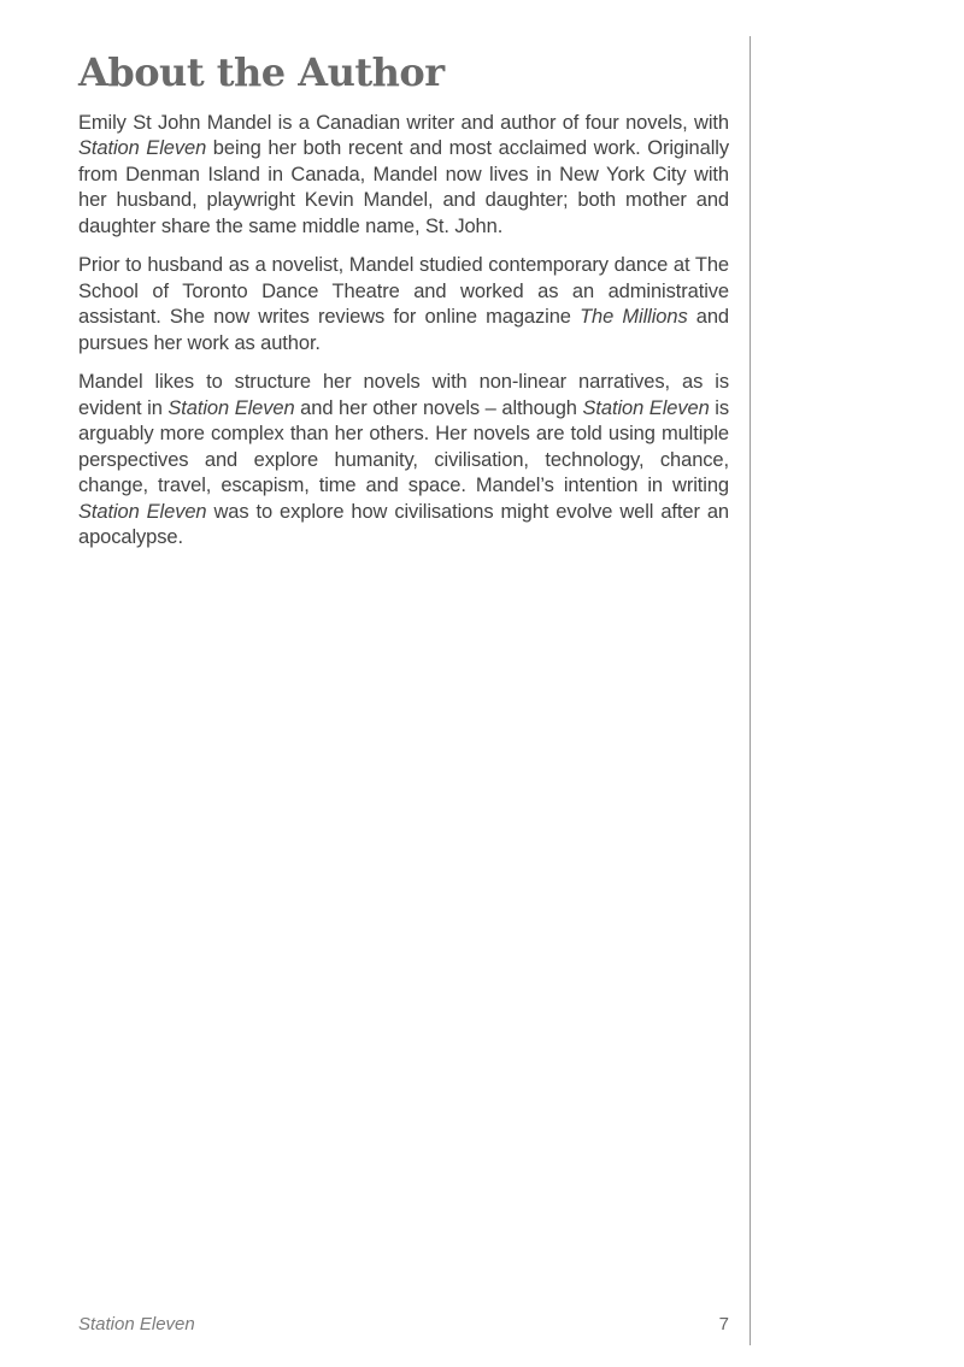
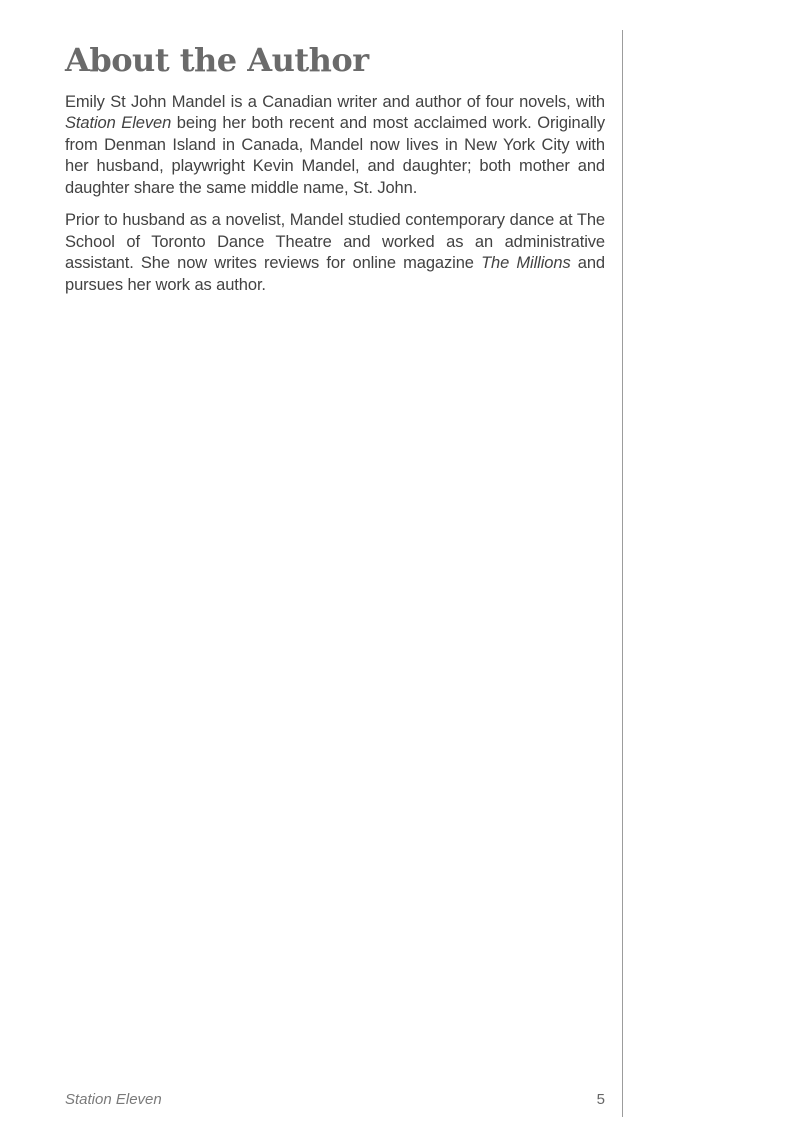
  About the Author
  Emily St John Mandel is a Canadian writer and author of four novels, with Station Eleven being her both recent and most acclaimed work. Originally from Denman Island in Canada, Mandel now lives in New York City with her husband, playwright Kevin Mandel, and daughter; both mother and daughter share the same middle name, St. John.
  Prior to husband as a novelist, Mandel studied contemporary dance at The School of Toronto Dance Theatre and worked as an administrative assistant. She now writes reviews for online magazine The Millions and pursues her work as author.
- Mandel likes to structure her novels with non-linear narratives, as is evident in Station Eleven and her other novels – although Station Eleven is arguably more complex than her others. Her novels are told using multiple perspectives and explore humanity, civilisation, technology, chance, change, travel, escapism, time and space. Mandel’s intention in writing Station Eleven was to explore how civilisations might evolve well after an apocalypse.
  Station Eleven
- 7
+ 5
